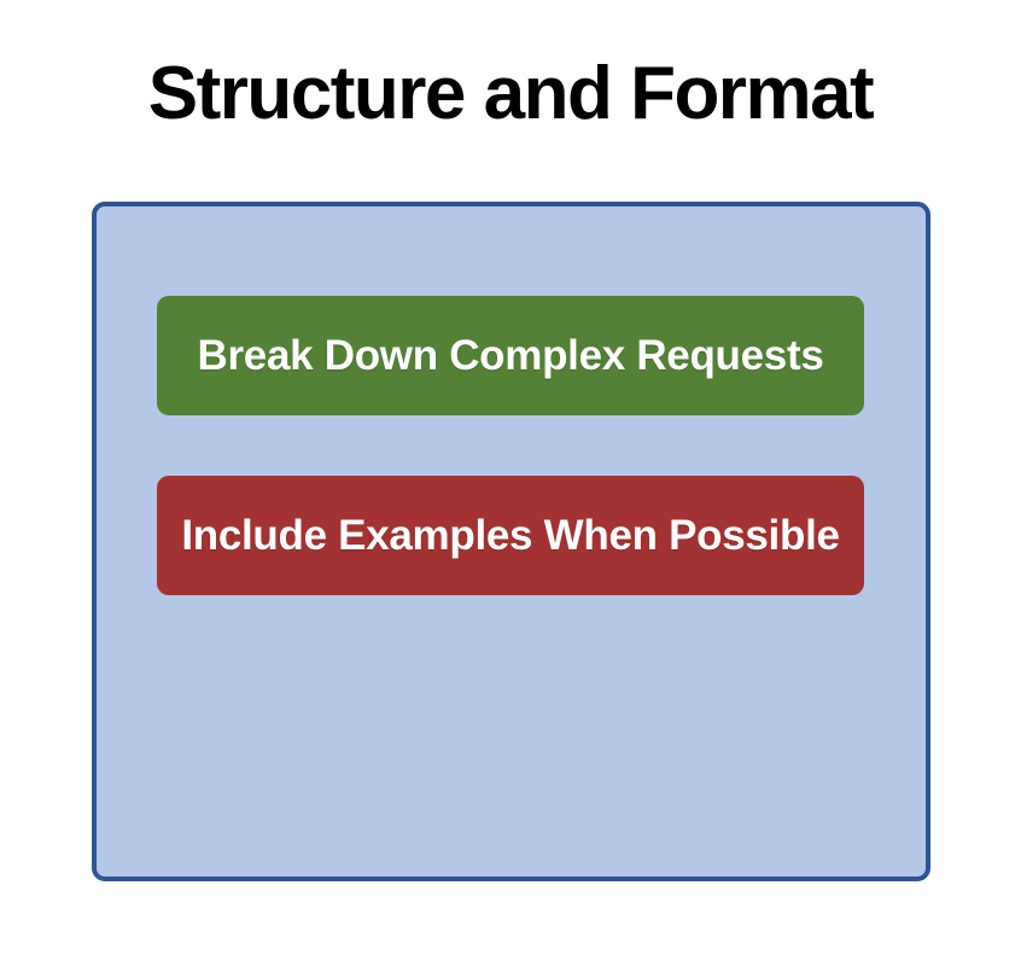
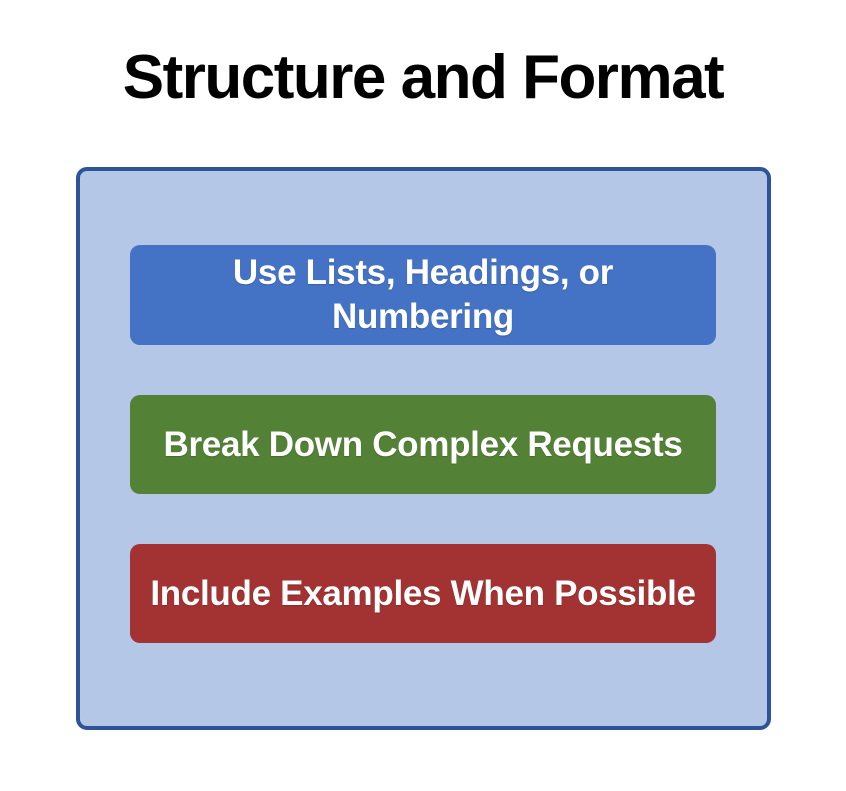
  Structure and Format
+ Use Lists, Headings, or Numbering
  Break Down Complex Requests
  Include Examples When Possible
